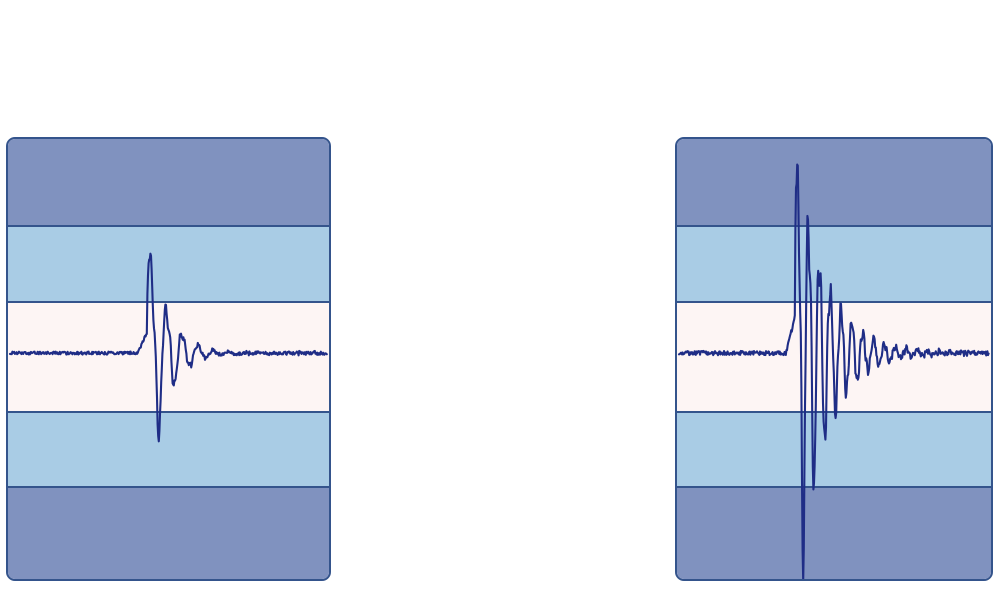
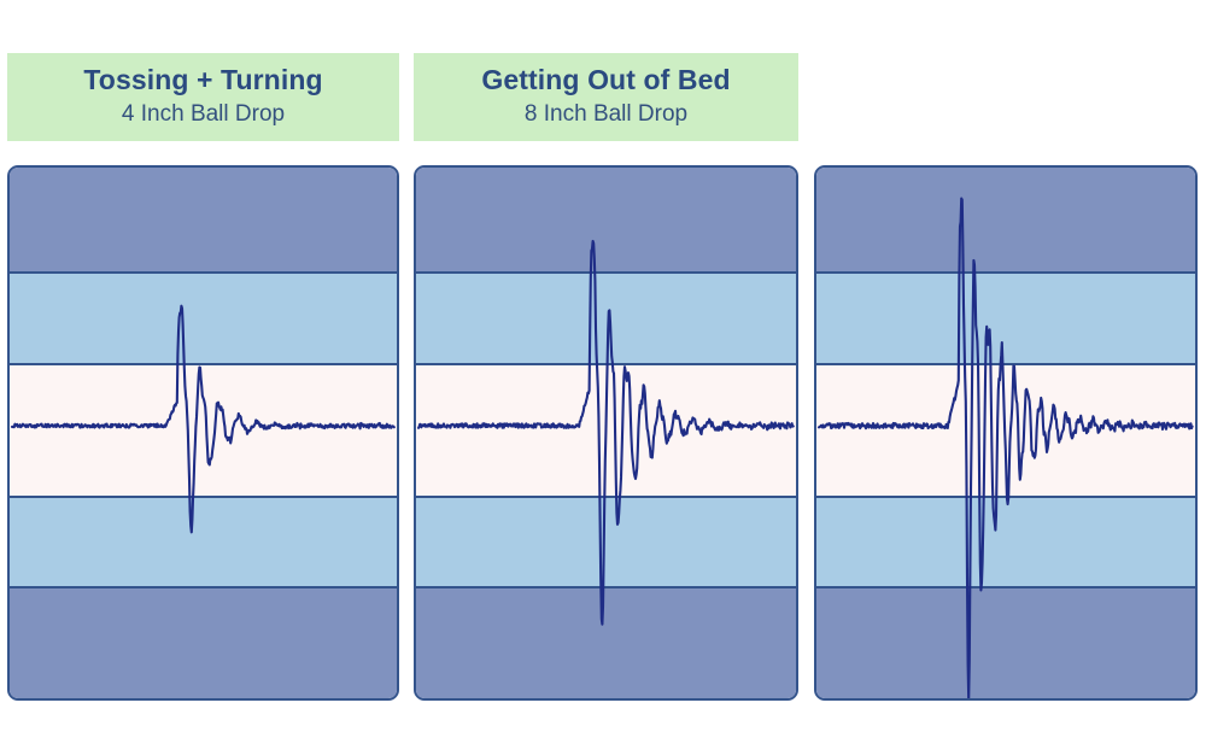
+ Tossing + Turning
+ 4 Inch Ball Drop
+ Getting Out of Bed
+ 8 Inch Ball Drop
